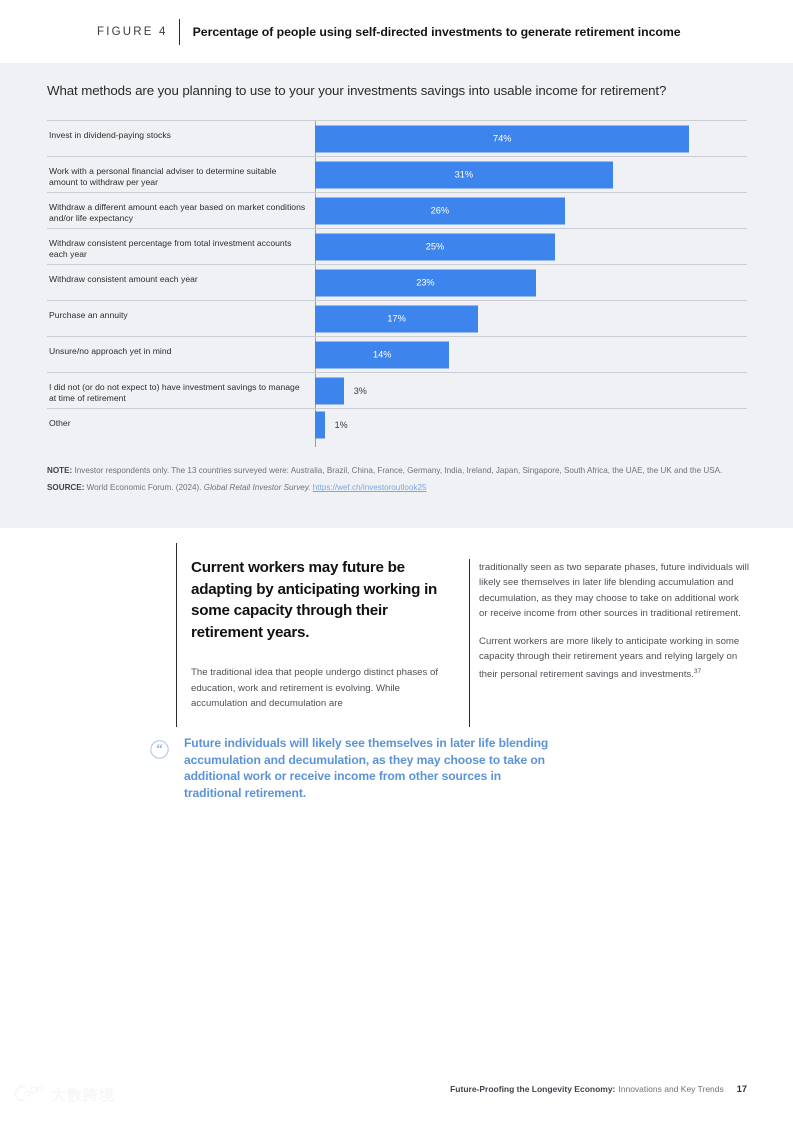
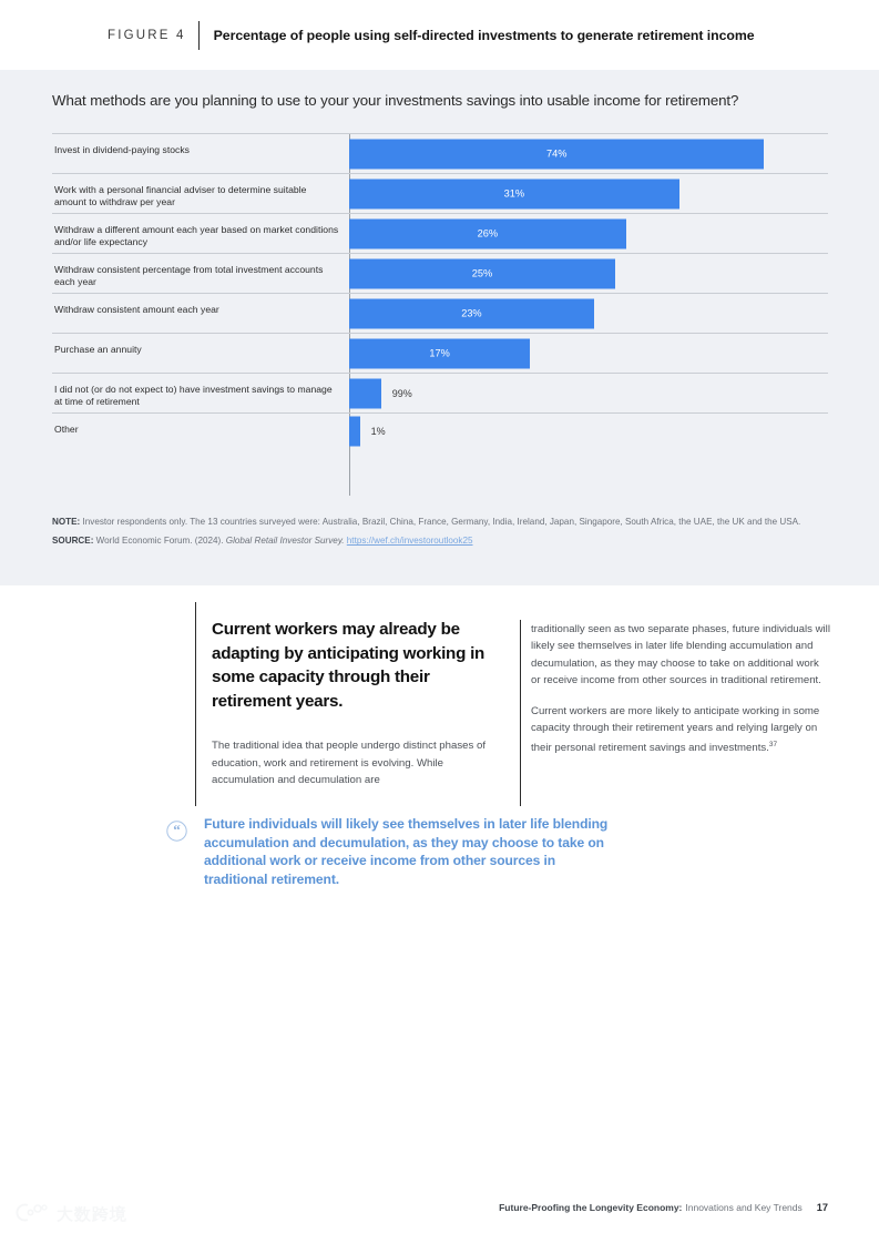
  FIGURE 4
  Percentage of people using self-directed investments to generate retirement income
  What methods are you planning to use to your your investments savings into usable income for retirement?
  Invest in dividend-paying stocks
  74%
  Work with a personal financial adviser to determine suitable amount to withdraw per year
  31%
  Withdraw a different amount each year based on market conditions and/or life expectancy
  26%
  Withdraw consistent percentage from total investment accounts each year
  25%
  Withdraw consistent amount each year
  23%
  Purchase an annuity
  17%
- Unsure/no approach yet in mind
- 14%
  I did not (or do not expect to) have investment savings to manage at time of retirement
- 3%
+ 99%
  Other
  1%
  NOTE: Investor respondents only. The 13 countries surveyed were: Australia, Brazil, China, France, Germany, India, Ireland, Japan, Singapore, South Africa, the UAE, the UK and the USA.
  SOURCE: World Economic Forum. (2024). Global Retail Investor Survey. https://wef.ch/investoroutlook25
- Current workers may future be adapting by anticipating working in some capacity through their retirement years.
+ Current workers may already be adapting by anticipating working in some capacity through their retirement years.
  The traditional idea that people undergo distinct phases of education, work and retirement is evolving. While accumulation and decumulation are
  traditionally seen as two separate phases, future individuals will likely see themselves in later life blending accumulation and decumulation, as they may choose to take on additional work or receive income from other sources in traditional retirement.
  Current workers are more likely to anticipate working in some capacity through their retirement years and relying largely on their personal retirement savings and investments.
  “
  Future individuals will likely see themselves in later life blending accumulation and decumulation, as they may choose to take on additional work or receive income from other sources in traditional retirement.
  Future-Proofing the Longevity Economy:
  Innovations and Key Trends
  17
